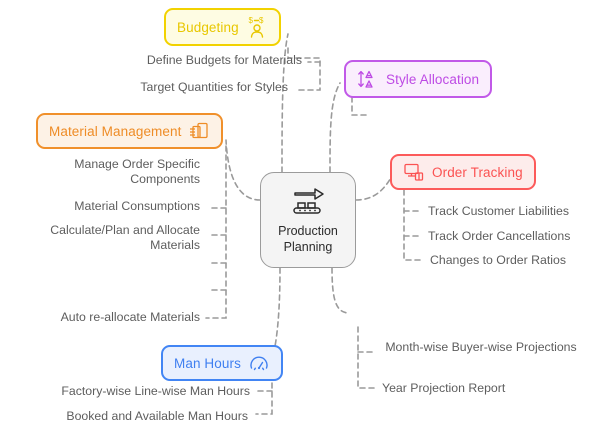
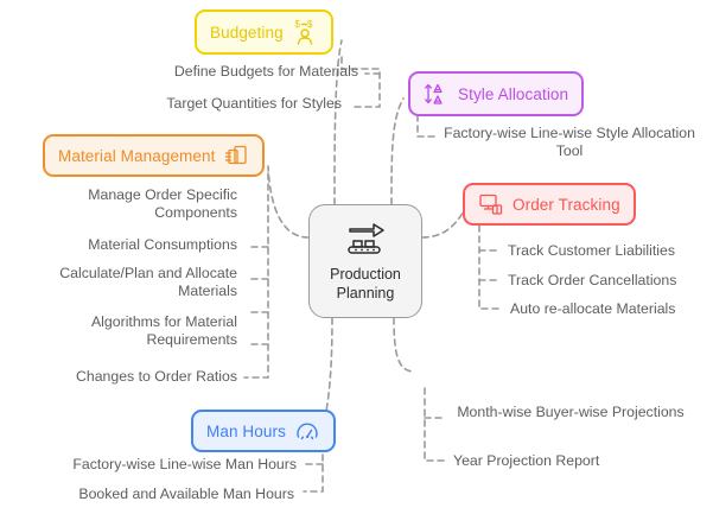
  Production
  Planning
  Budgeting
  $
  $
  Define Budgets for Materials
  Target Quantities for Styles
  Material Management
  Manage Order Specific Components
  Material Consumptions
  Calculate/Plan and Allocate Materials
+ Algorithms for Material Requirements
- Auto re-allocate Materials
+ Changes to Order Ratios
  Man Hours
  Factory-wise Line-wise Man Hours
  Booked and Available Man Hours
  Style Allocation
+ Factory-wise Line-wise Style Allocation Tool
  Order Tracking
  Track Customer Liabilities
  Track Order Cancellations
- Changes to Order Ratios
+ Auto re-allocate Materials
  Month-wise Buyer-wise Projections
  Year Projection Report
